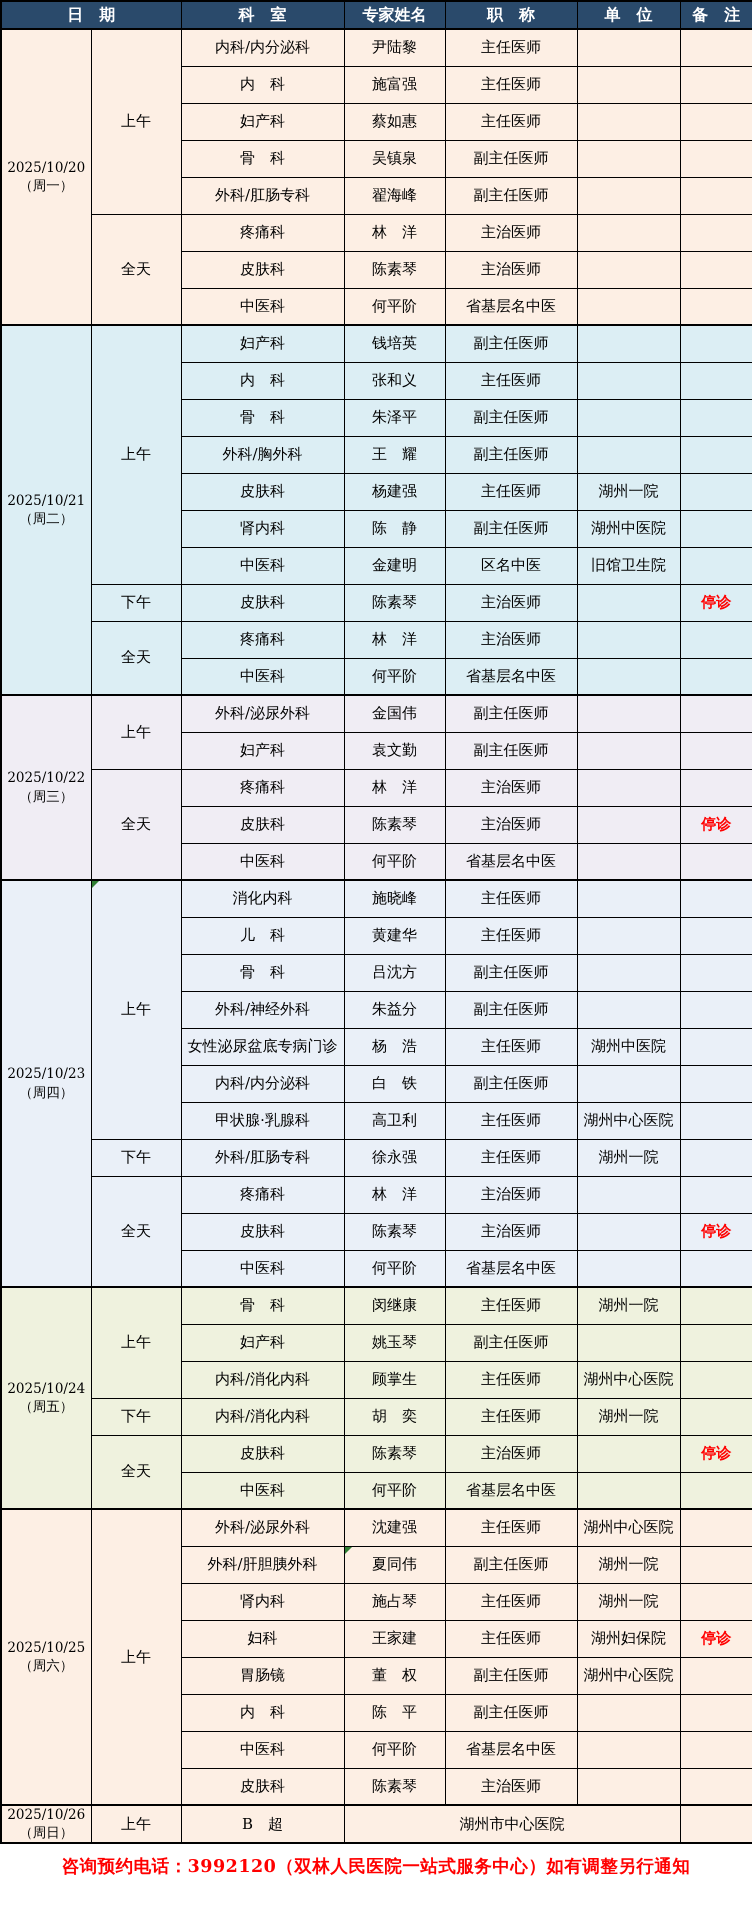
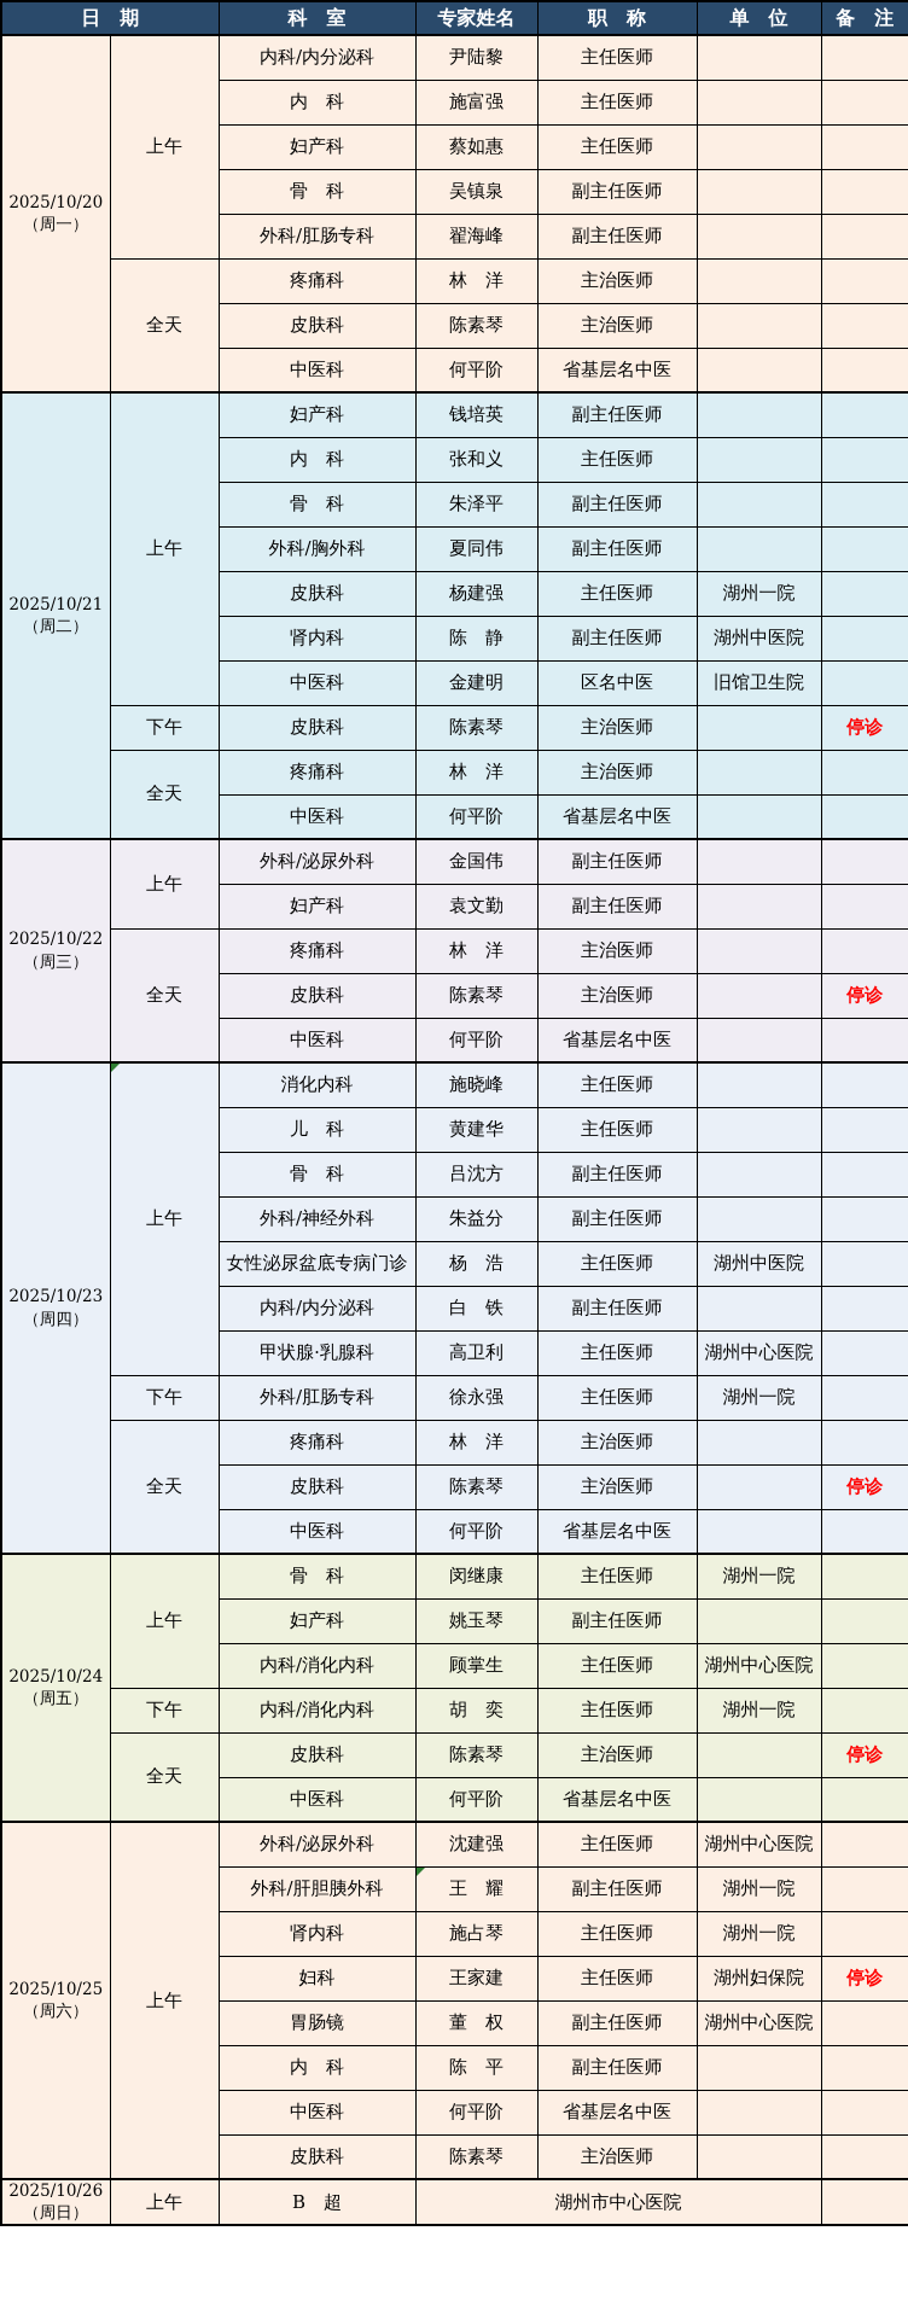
  日 期	科 室	专家姓名	职 称	单 位	备 注
  2025/10/20（周一）	上午	内科/内分泌科	尹陆黎	主任医师
  内 科	施富强	主任医师
  妇产科	蔡如惠	主任医师
  骨 科	吴镇泉	副主任医师
  外科/肛肠专科	翟海峰	副主任医师
  全天	疼痛科	林 洋	主治医师
  皮肤科	陈素琴	主治医师
  中医科	何平阶	省基层名中医
  2025/10/21（周二）	上午	妇产科	钱培英	副主任医师
  内 科	张和义	主任医师
  骨 科	朱泽平	副主任医师
- 外科/胸外科	王 耀	副主任医师
+ 外科/胸外科	夏同伟	副主任医师
  皮肤科	杨建强	主任医师	湖州一院
  肾内科	陈 静	副主任医师	湖州中医院
  中医科	金建明	区名中医	旧馆卫生院
  下午	皮肤科	陈素琴	主治医师		停诊
  全天	疼痛科	林 洋	主治医师
  中医科	何平阶	省基层名中医
  2025/10/22（周三）	上午	外科/泌尿外科	金国伟	副主任医师
  妇产科	袁文勤	副主任医师
  全天	疼痛科	林 洋	主治医师
  皮肤科	陈素琴	主治医师		停诊
  中医科	何平阶	省基层名中医
  2025/10/23（周四）	上午	消化内科	施晓峰	主任医师
  儿 科	黄建华	主任医师
  骨 科	吕沈方	副主任医师
  外科/神经外科	朱益分	副主任医师
  女性泌尿盆底专病门诊	杨 浩	主任医师	湖州中医院
  内科/内分泌科	白 铁	副主任医师
  甲状腺·乳腺科	高卫利	主任医师	湖州中心医院
  下午	外科/肛肠专科	徐永强	主任医师	湖州一院
  全天	疼痛科	林 洋	主治医师
  皮肤科	陈素琴	主治医师		停诊
  中医科	何平阶	省基层名中医
  2025/10/24（周五）	上午	骨 科	闵继康	主任医师	湖州一院
  妇产科	姚玉琴	副主任医师
  内科/消化内科	顾掌生	主任医师	湖州中心医院
  下午	内科/消化内科	胡 奕	主任医师	湖州一院
  全天	皮肤科	陈素琴	主治医师		停诊
  中医科	何平阶	省基层名中医
  2025/10/25（周六）	上午	外科/泌尿外科	沈建强	主任医师	湖州中心医院
- 外科/肝胆胰外科	夏同伟	副主任医师	湖州一院
+ 外科/肝胆胰外科	王 耀	副主任医师	湖州一院
  肾内科	施占琴	主任医师	湖州一院
  妇科	王家建	主任医师	湖州妇保院	停诊
  胃肠镜	董 权	副主任医师	湖州中心医院
  内 科	陈 平	副主任医师
  中医科	何平阶	省基层名中医
  皮肤科	陈素琴	主治医师
  2025/10/26（周日）	上午	B 超	湖州市中心医院
- 咨询预约电话：3992120（双林人民医院一站式服务中心）如有调整另行通知
